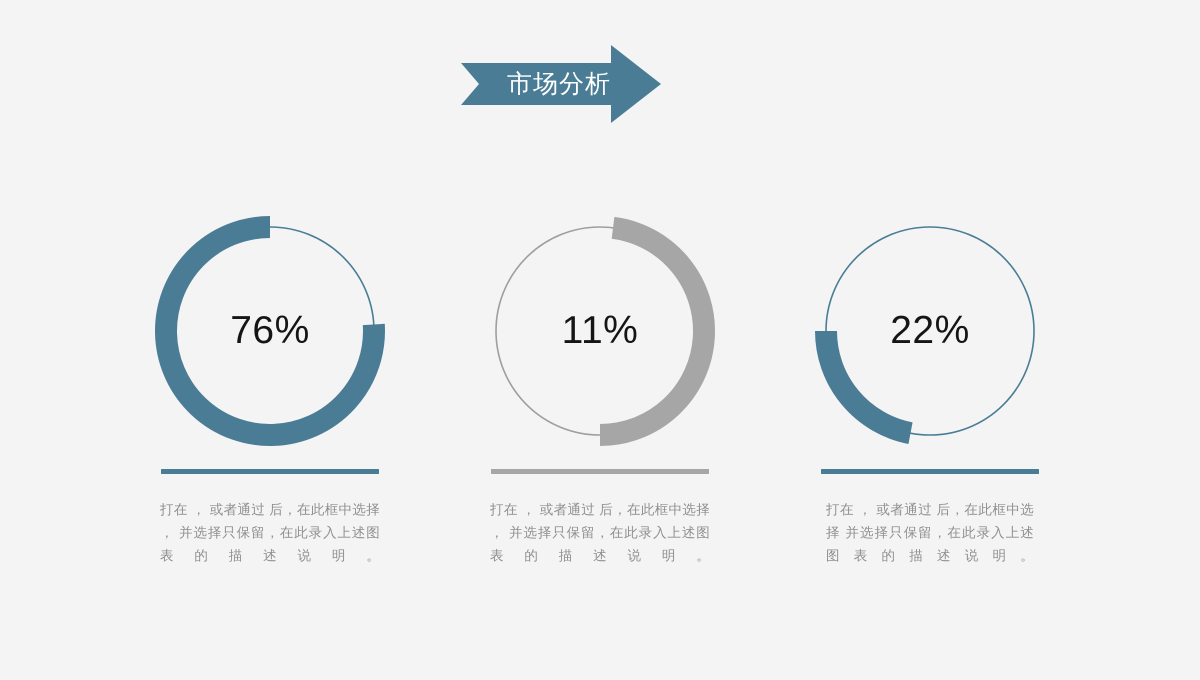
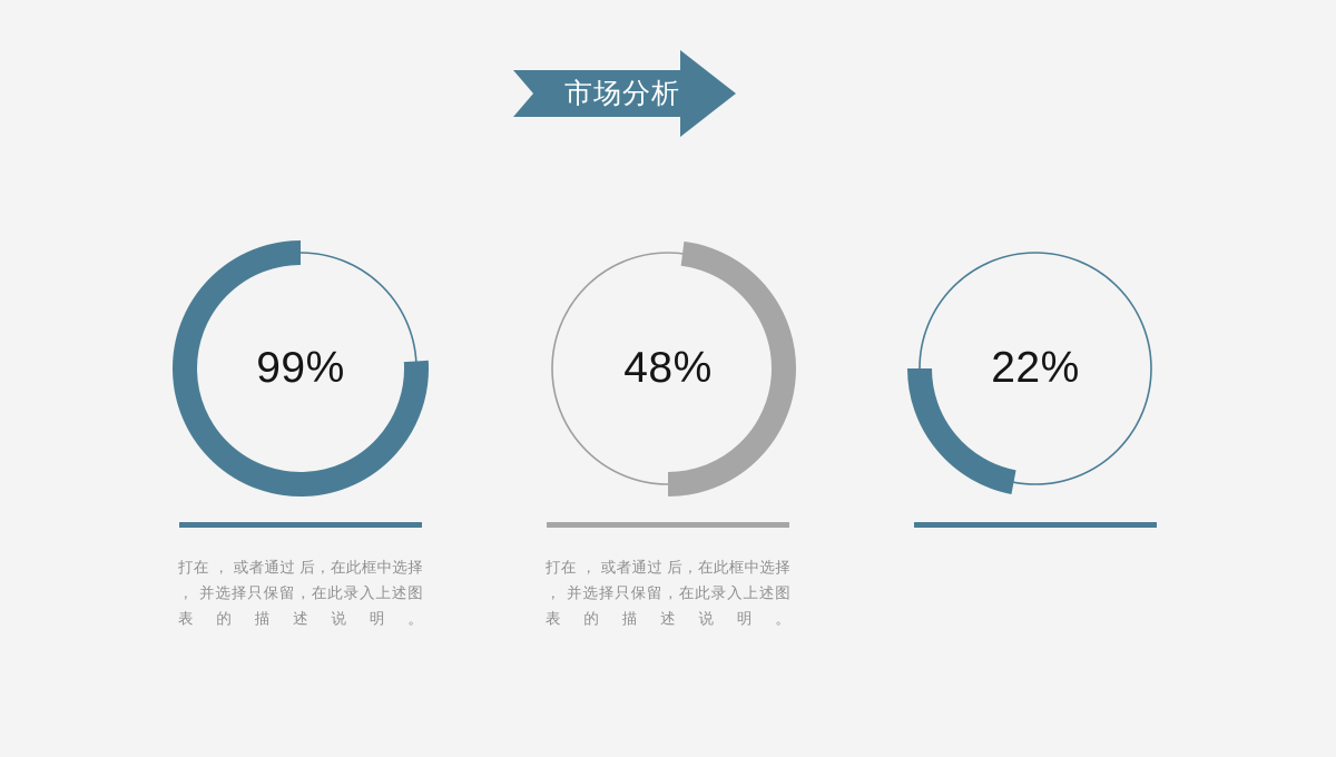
  市场分析
- 76%
+ 99%
  打在 ， 或者通过 后，在此框中选择 ， 并选择只保留，在此录入上述图表的描述说明。
- 11%
+ 48%
  打在 ， 或者通过 后，在此框中选择 ， 并选择只保留，在此录入上述图表的描述说明。
  22%
- 打在 ， 或者通过 后，在此框中选择 并选择只保留，在此录入上述图表的描述说明。
